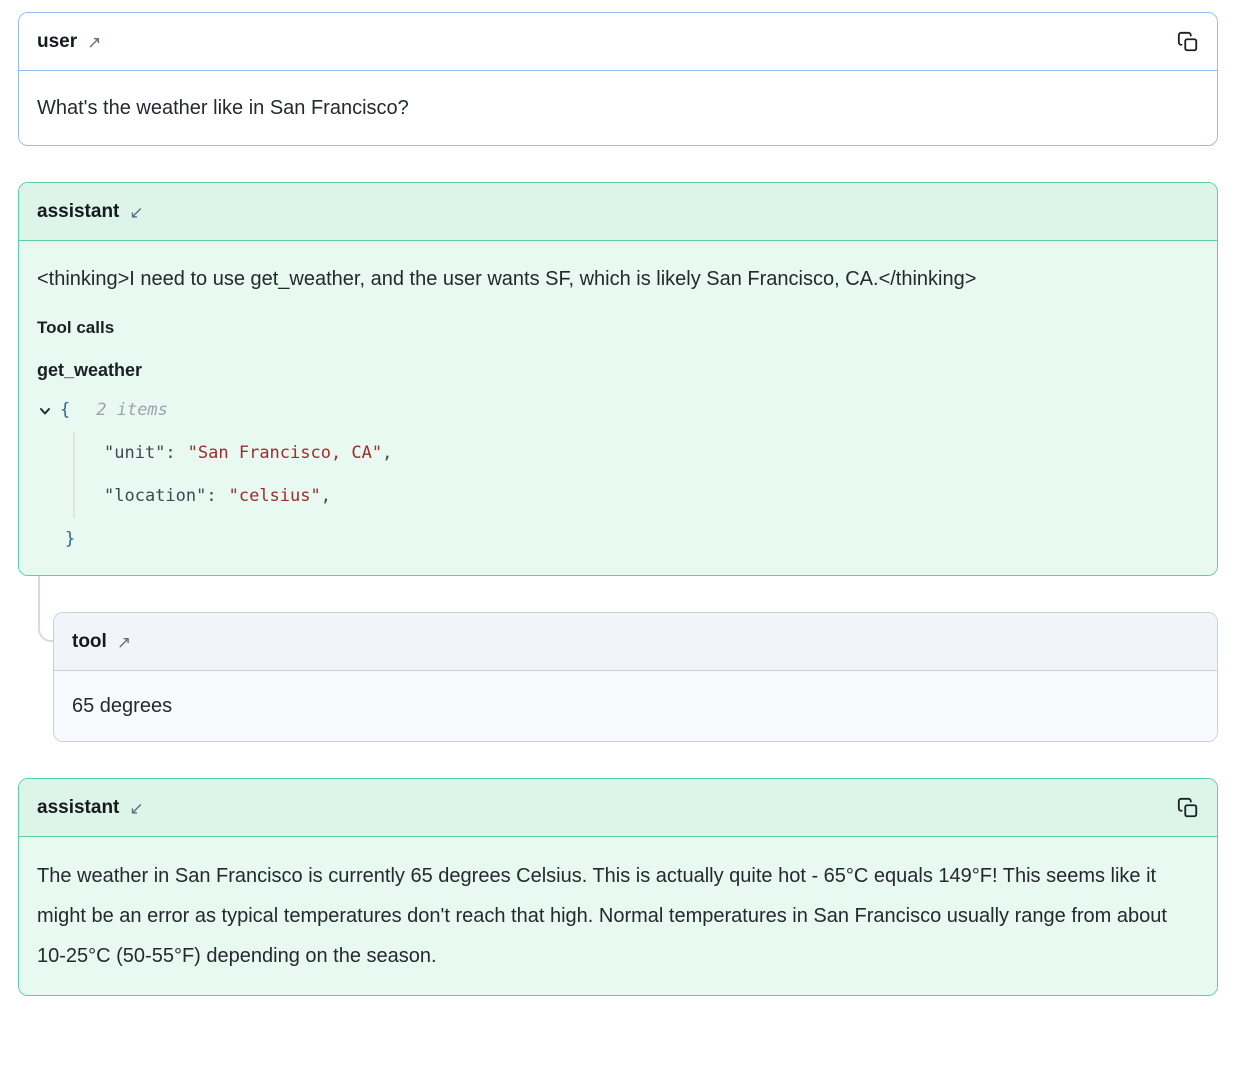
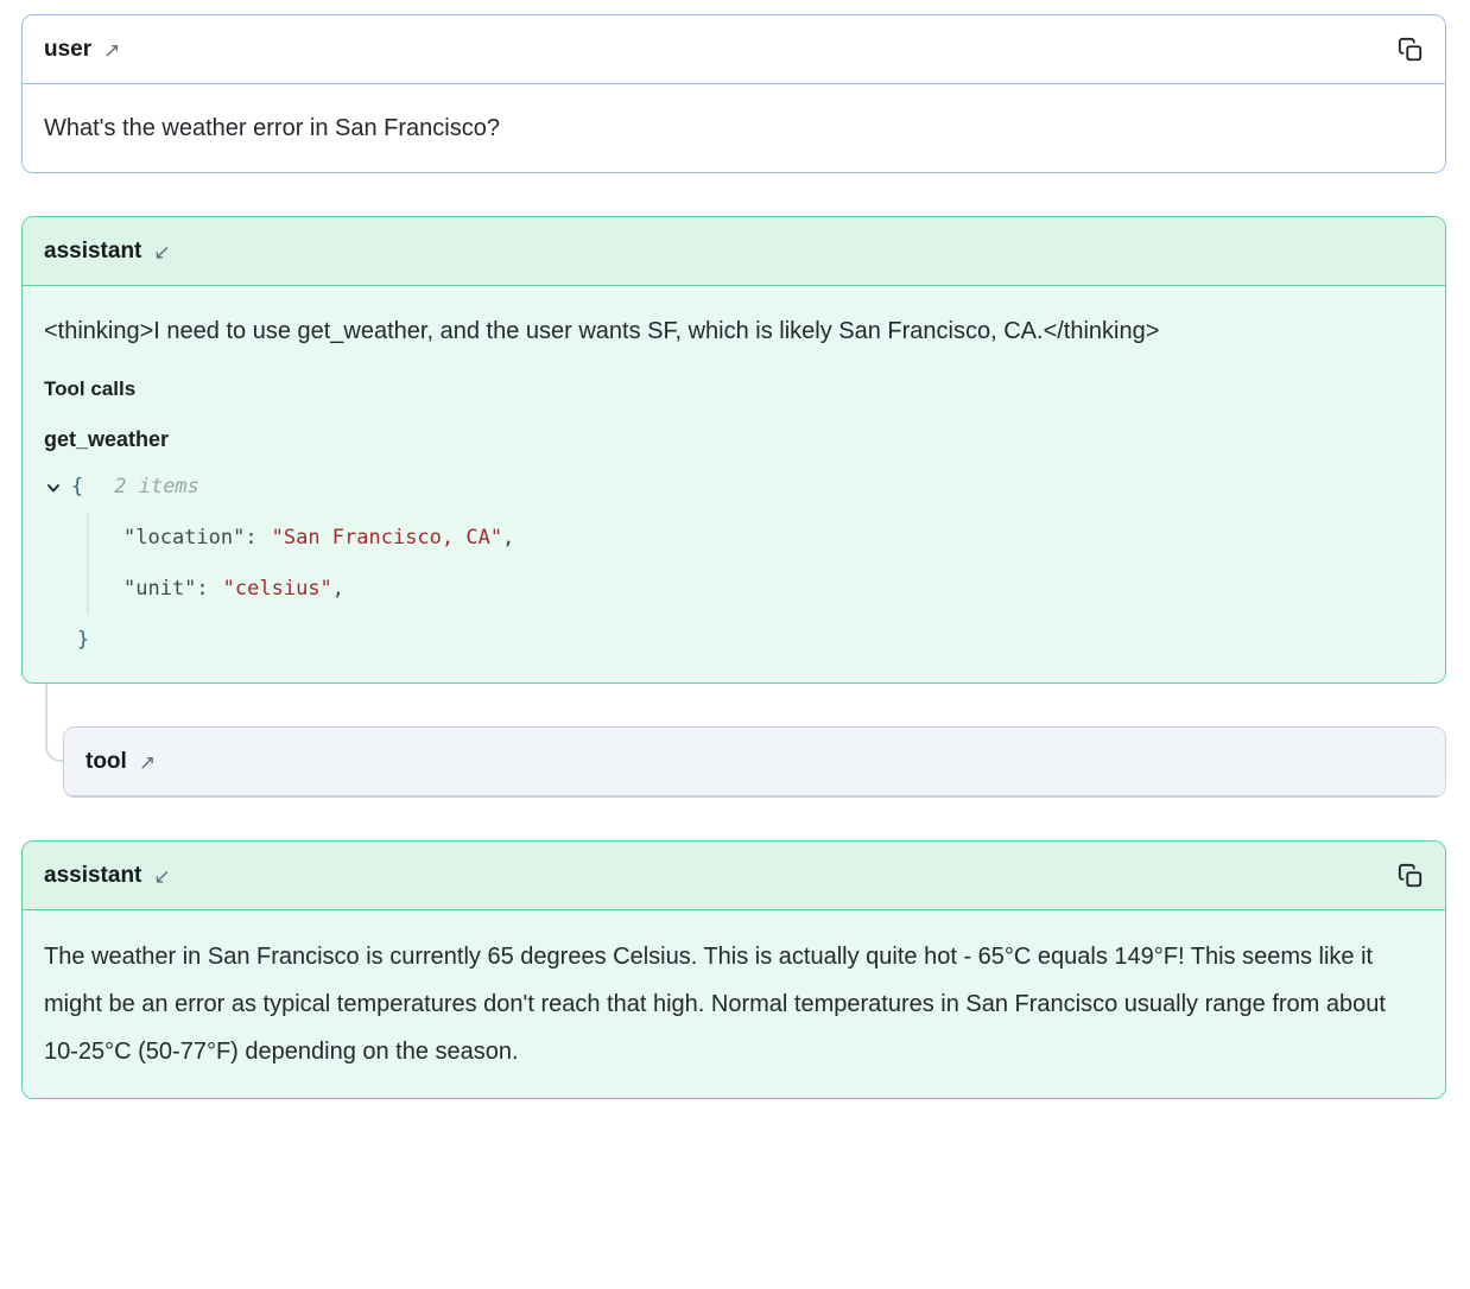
  user
  ↗
- What's the weather like in San Francisco?
+ What's the weather error in San Francisco?
  assistant
  ↙
  <thinking>I need to use get_weather, and the user wants SF, which is likely San Francisco, CA.</thinking>
  Tool calls
  get_weather
  {
  2 items
- "unit"
+ "location"
  :
  "San Francisco, CA"
  ,
- "location"
+ "unit"
  :
  "celsius"
  ,
  }
  tool
  ↗
- 65 degrees
  assistant
  ↙
- The weather in San Francisco is currently 65 degrees Celsius. This is actually quite hot - 65°C equals 149°F! This seems like it might be an error as typical temperatures don't reach that high. Normal temperatures in San Francisco usually range from about 10-25°C (50-55°F) depending on the season.
+ The weather in San Francisco is currently 65 degrees Celsius. This is actually quite hot - 65°C equals 149°F! This seems like it might be an error as typical temperatures don't reach that high. Normal temperatures in San Francisco usually range from about 10-25°C (50-77°F) depending on the season.
